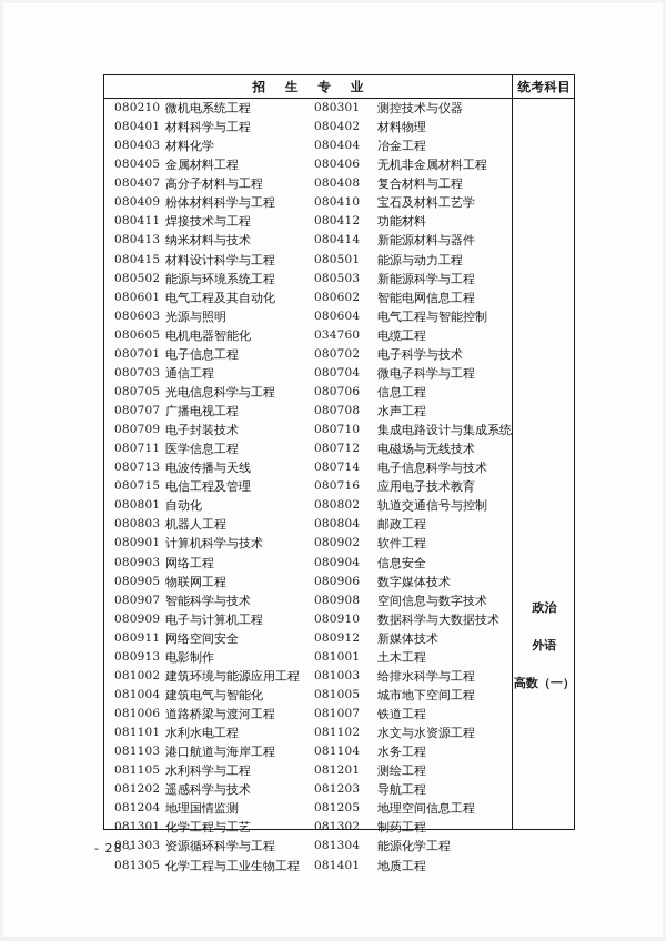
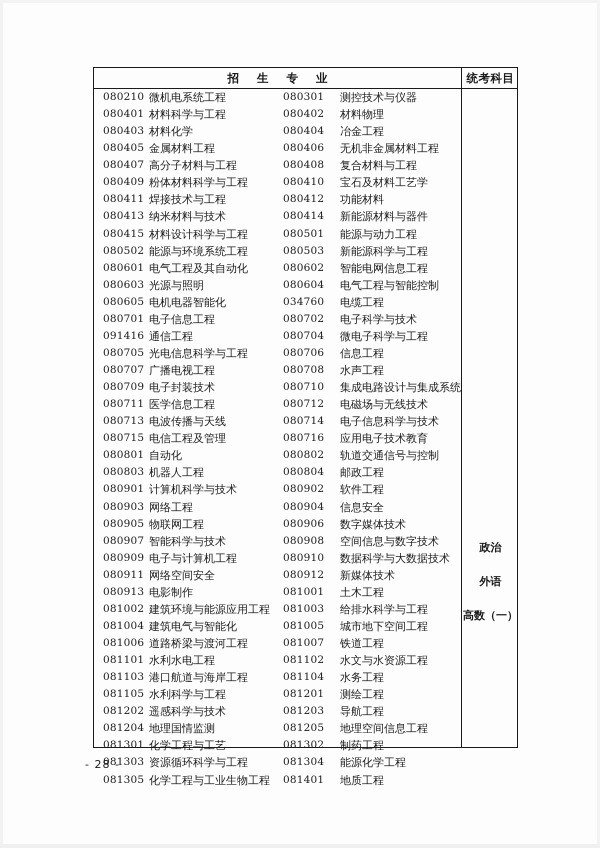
  招 生 专 业
  统考科目
  080210
  微机电系统工程
  080301
  测控技术与仪器
  080401
  材料科学与工程
  080402
  材料物理
  080403
  材料化学
  080404
  冶金工程
  080405
  金属材料工程
  080406
  无机非金属材料工程
  080407
  高分子材料与工程
  080408
  复合材料与工程
  080409
  粉体材料科学与工程
  080410
  宝石及材料工艺学
  080411
  焊接技术与工程
  080412
  功能材料
  080413
  纳米材料与技术
  080414
  新能源材料与器件
  080415
  材料设计科学与工程
  080501
  能源与动力工程
  080502
  能源与环境系统工程
  080503
  新能源科学与工程
  080601
  电气工程及其自动化
  080602
  智能电网信息工程
  080603
  光源与照明
  080604
  电气工程与智能控制
  080605
  电机电器智能化
  034760
  电缆工程
  080701
  电子信息工程
  080702
  电子科学与技术
- 080703
+ 091416
  通信工程
  080704
  微电子科学与工程
  080705
  光电信息科学与工程
  080706
  信息工程
  080707
  广播电视工程
  080708
  水声工程
  080709
  电子封装技术
  080710
  集成电路设计与集成系统
  080711
  医学信息工程
  080712
  电磁场与无线技术
  080713
  电波传播与天线
  080714
  电子信息科学与技术
  080715
  电信工程及管理
  080716
  应用电子技术教育
  080801
  自动化
  080802
  轨道交通信号与控制
  080803
  机器人工程
  080804
  邮政工程
  080901
  计算机科学与技术
  080902
  软件工程
  080903
  网络工程
  080904
  信息安全
  080905
  物联网工程
  080906
  数字媒体技术
  080907
  智能科学与技术
  080908
  空间信息与数字技术
  080909
  电子与计算机工程
  080910
  数据科学与大数据技术
  080911
  网络空间安全
  080912
  新媒体技术
  080913
  电影制作
  081001
  土木工程
  081002
  建筑环境与能源应用工程
  081003
  给排水科学与工程
  081004
  建筑电气与智能化
  081005
  城市地下空间工程
  081006
  道路桥梁与渡河工程
  081007
  铁道工程
  081101
  水利水电工程
  081102
  水文与水资源工程
  081103
  港口航道与海岸工程
  081104
  水务工程
  081105
  水利科学与工程
  081201
  测绘工程
  081202
  遥感科学与技术
  081203
  导航工程
  081204
  地理国情监测
  081205
  地理空间信息工程
  081301
  化学工程与工艺
  081302
  制药工程
  081303
  资源循环科学与工程
  081304
  能源化学工程
  081305
  化学工程与工业生物工程
  081401
  地质工程
  政治
  外语
  高数（一）
  - 28 -
